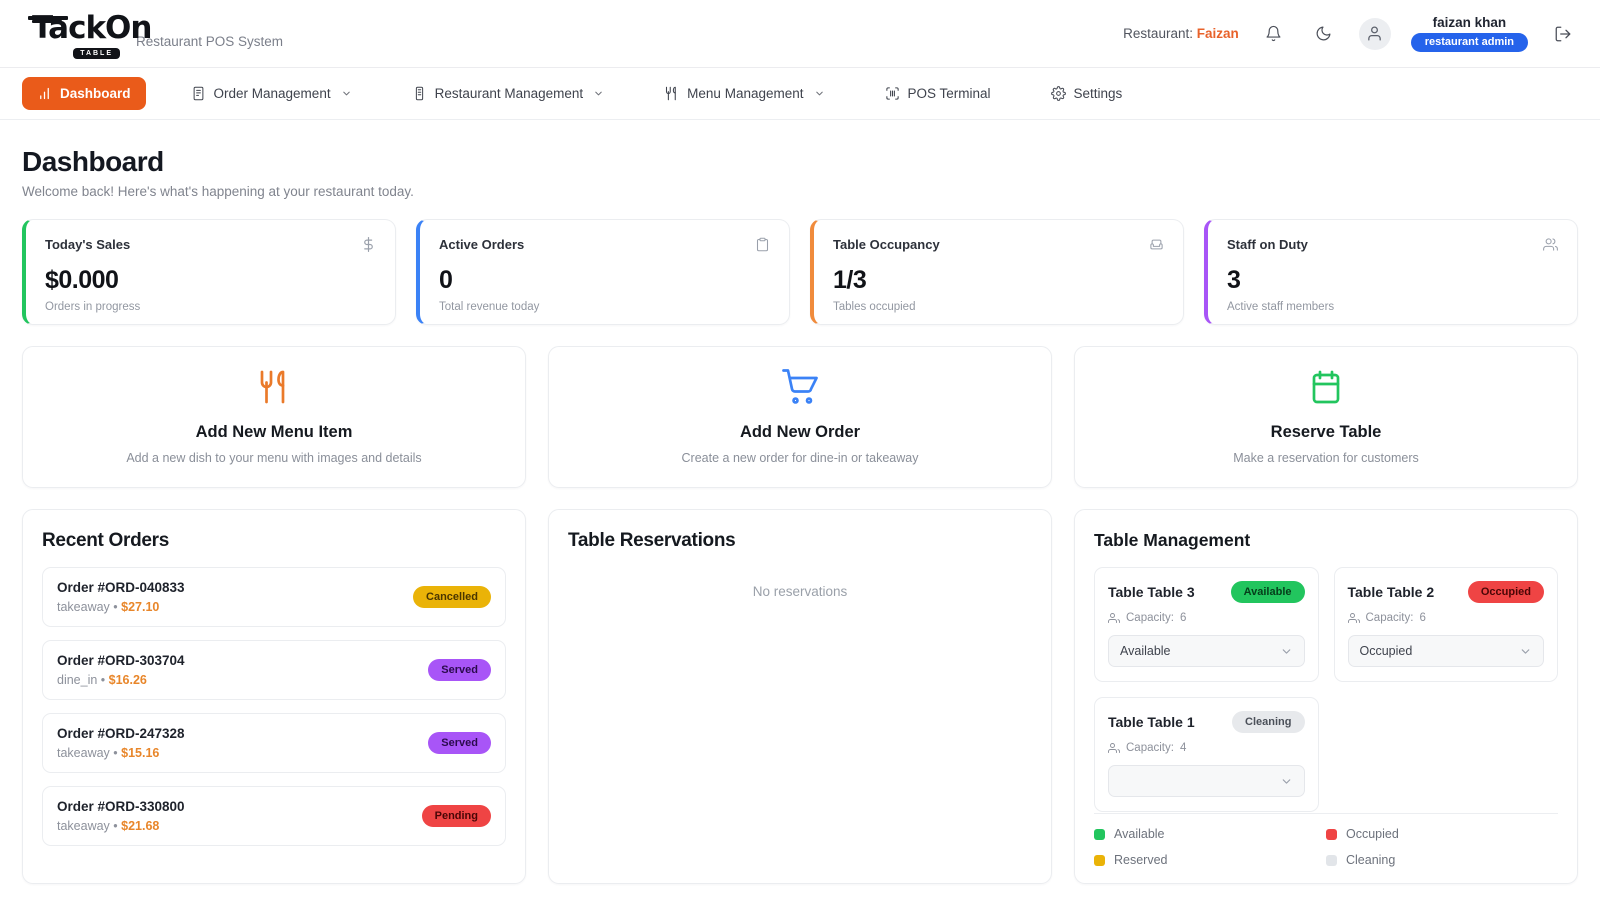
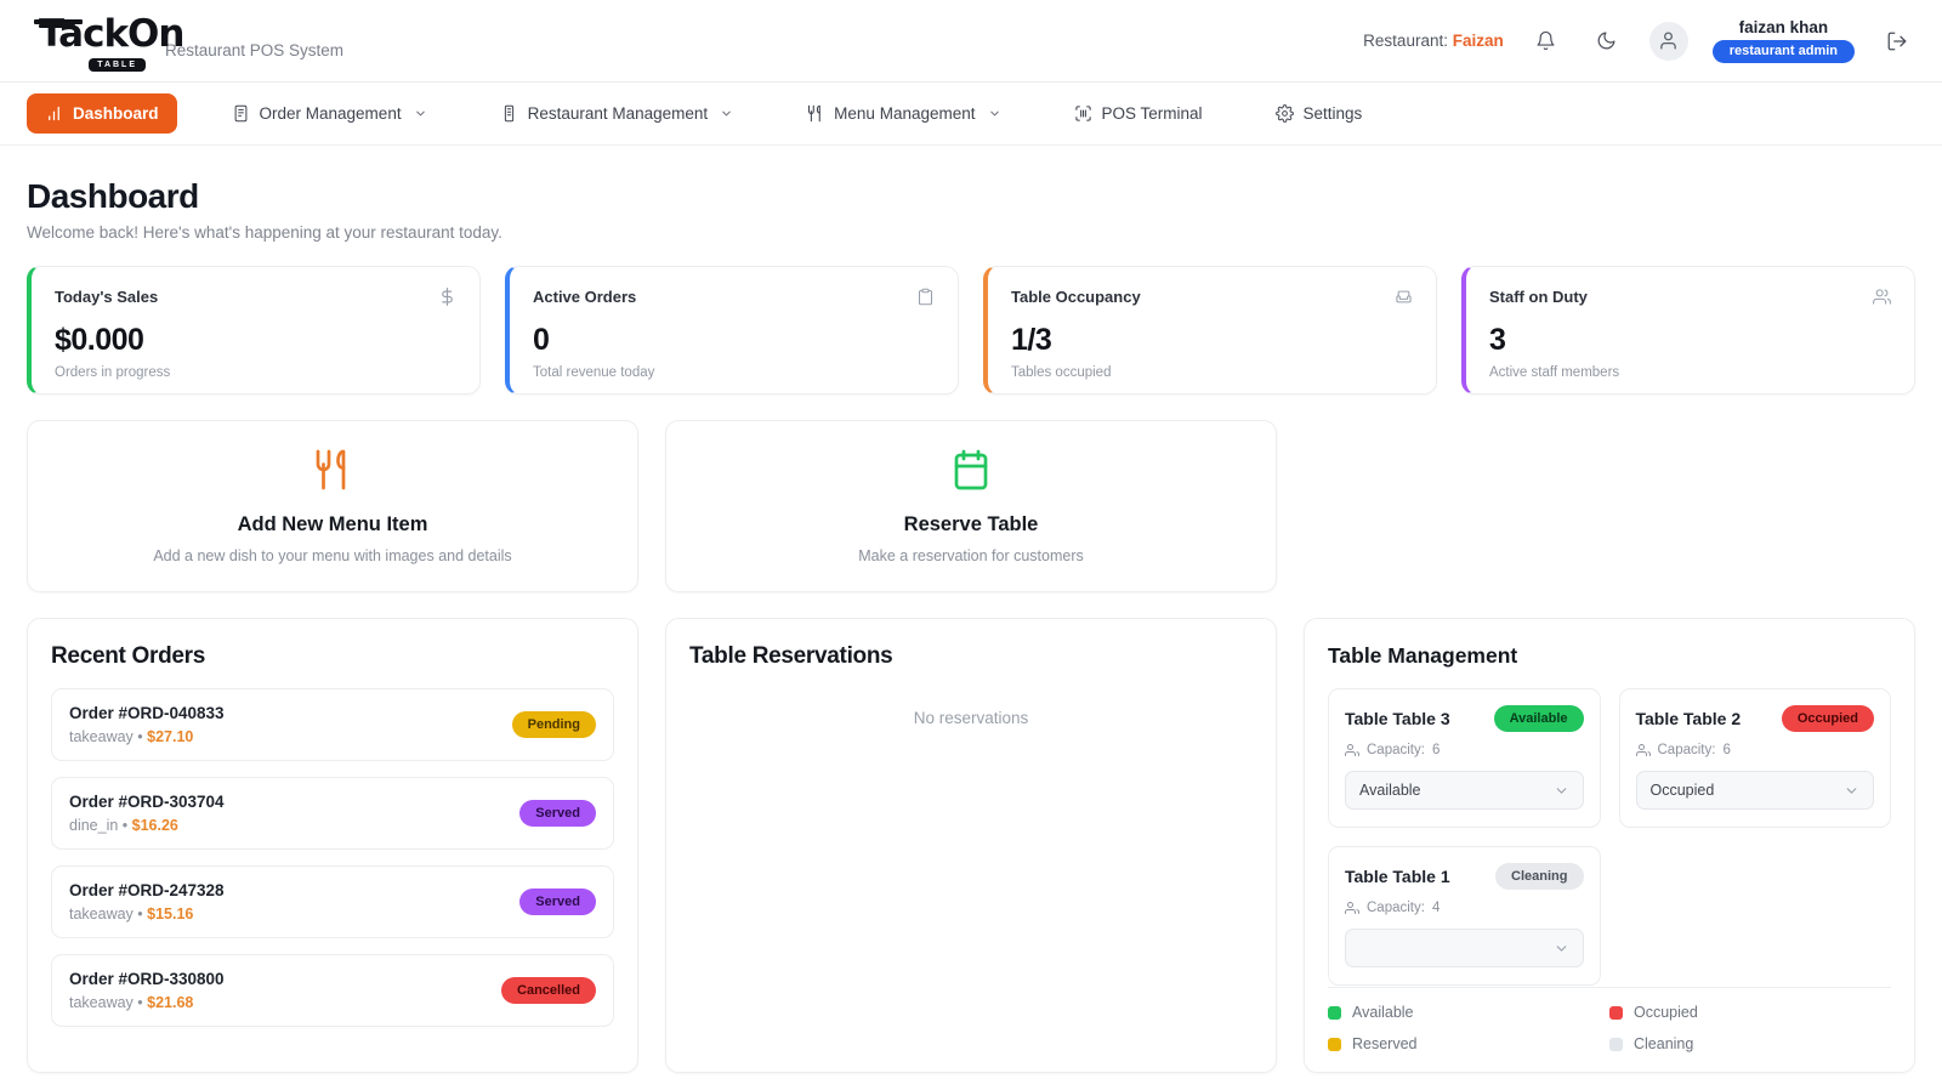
  TackOn
  Restaurant POS System
  Restaurant: Faizan
  faizan khan
  restaurant admin
  Dashboard
  Order Management
  Restaurant Management
  Menu Management
  POS Terminal
  Settings
  Dashboard
  Welcome back! Here's what's happening at your restaurant today.
  Today's Sales
  $0.000
  Orders in progress
  Active Orders
  0
  Total revenue today
  Table Occupancy
  1/3
  Tables occupied
  Staff on Duty
  3
  Active staff members
  Add New Menu Item
  Add a new dish to your menu with images and details
- Add New Order
- Create a new order for dine-in or takeaway
  Reserve Table
  Make a reservation for customers
  Recent Orders
  Order #ORD-040833
  takeaway • $27.10
- Cancelled
+ Pending
  Order #ORD-303704
  dine_in • $16.26
  Served
  Order #ORD-247328
  takeaway • $15.16
  Served
  Order #ORD-330800
  takeaway • $21.68
- Pending
+ Cancelled
  Table Reservations
  No reservations
  Table Management
  Table Table 3
  Available
  Capacity:
  6
  Available
  Table Table 2
  Occupied
  Capacity:
  6
  Occupied
  Table Table 1
  Cleaning
  Capacity:
  4
  Available
  Occupied
  Reserved
  Cleaning
